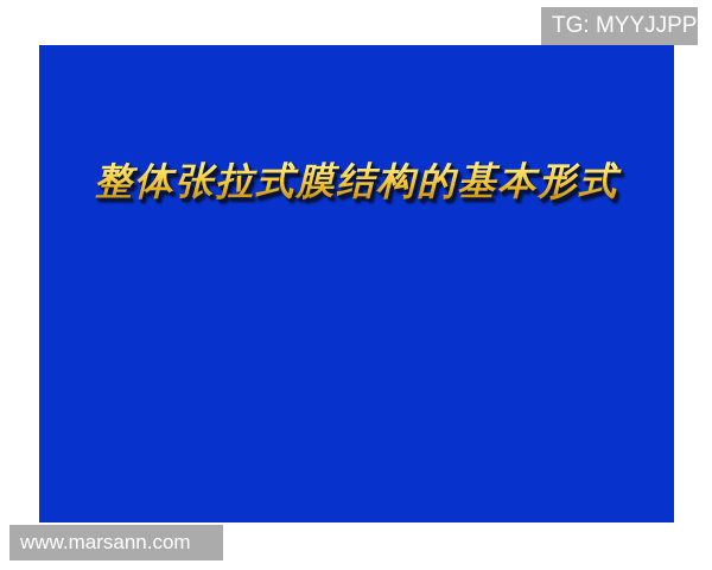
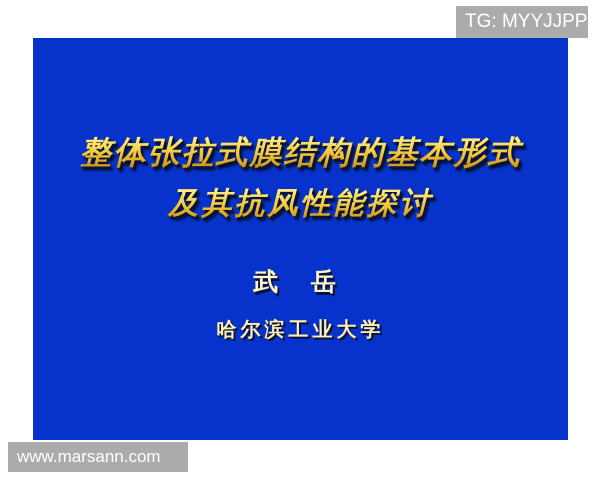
  整体张拉式膜结构的基本形式
+ 及其抗风性能探讨
+ 武 岳
+ 哈尔滨工业大学
  TG: MYYJJPP
  www.marsann.com
